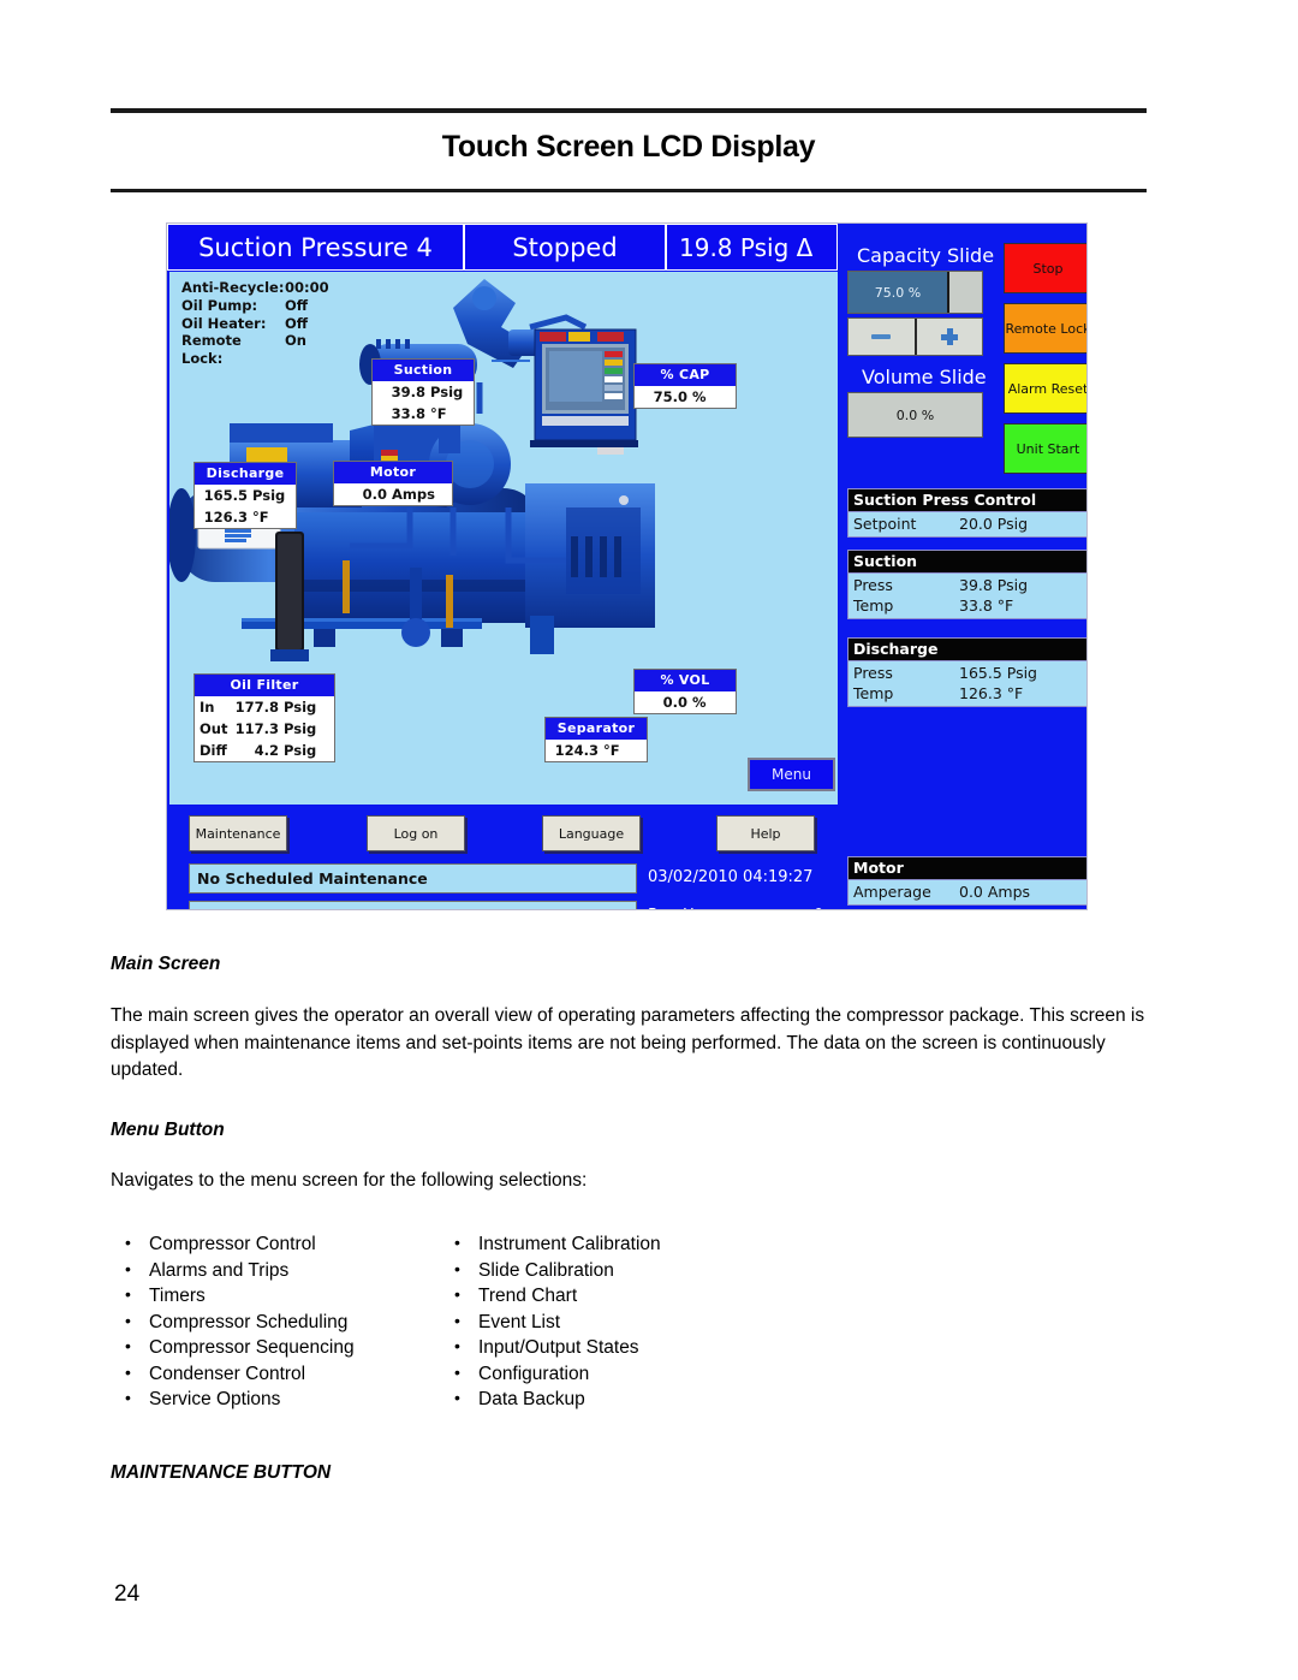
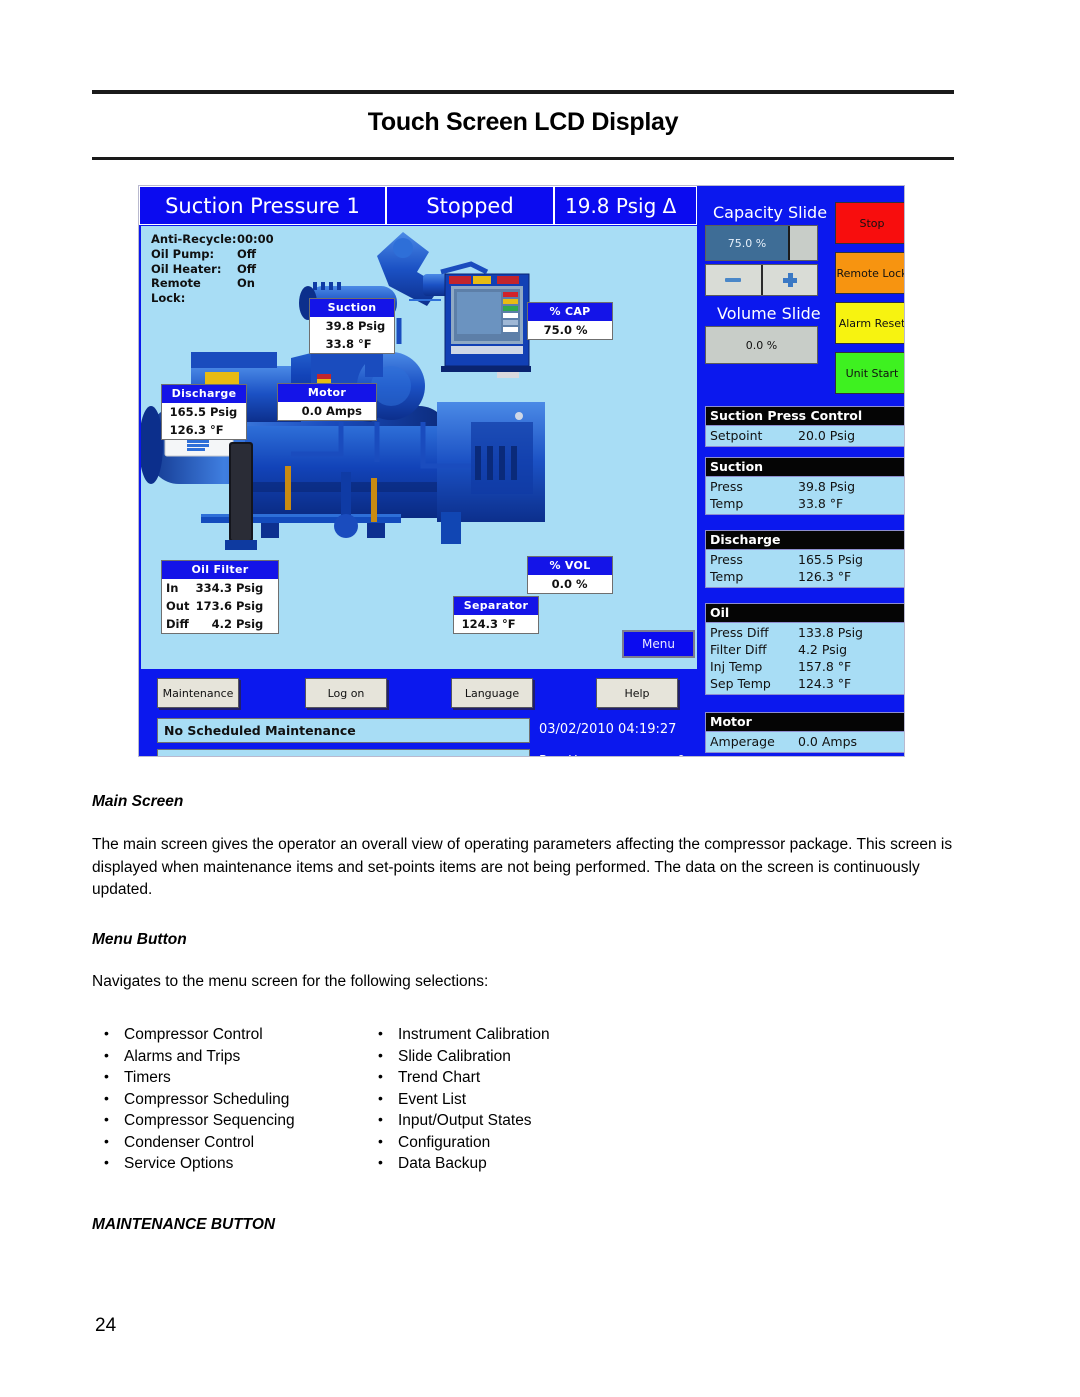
  Touch Screen LCD Display
- Suction Pressure 4
+ Suction Pressure 1
  Stopped
  19.8 Psig Δ
  Anti-Recycle:
  00:00
  Oil Pump:
  Off
  Oil Heater:
  Off
  Remote Lock:
  On
  Suction
  39.8
  Psig
  33.8
  °F
  % CAP
  75.0
  %
  Discharge
  165.5
  Psig
  126.3
  °F
  Motor
  0.0
  Amps
  % VOL
  0.0
  %
  Oil Filter
  In
- 177.8
+ 334.3
  Psig
  Out
- 117.3
+ 173.6
  Psig
  Diff
  4.2
  Psig
  Separator
  124.3
  °F
  Menu
  Maintenance
  Log on
  Language
  Help
  No Scheduled Maintenance
  03/02/2010 04:19:27
  Capacity Slide
  75.0 %
  Volume Slide
  0.0 %
  Stop
  Remote Loc
  Alarm Reset
  Unit Start
  Suction Press Control
  Setpoint
  20.0 Psig
  Suction
  Press
  39.8 Psig
  Temp
  33.8 °F
  Discharge
  Press
  165.5 Psig
  Temp
  126.3 °F
+ Oil
+ Press Diff
+ 133.8 Psig
+ Filter Diff
+ 4.2 Psig
+ Inj Temp
+ 157.8 °F
+ Sep Temp
+ 124.3 °F
  Motor
  Amperage
  0.0 Amps
  Main Screen
  The main screen gives the operator an overall view of operating parameters affecting the compressor package. This screen is displayed when maintenance items and set-points items are not being performed. The data on the screen is continuously updated.
  Menu Button
  Navigates to the menu screen for the following selections:
  Compressor Control
  Alarms and Trips
  Timers
  Compressor Scheduling
  Compressor Sequencing
  Condenser Control
  Service Options
  Instrument Calibration
  Slide Calibration
  Trend Chart
  Event List
  Input/Output States
  Configuration
  Data Backup
  MAINTENANCE BUTTON
  24
